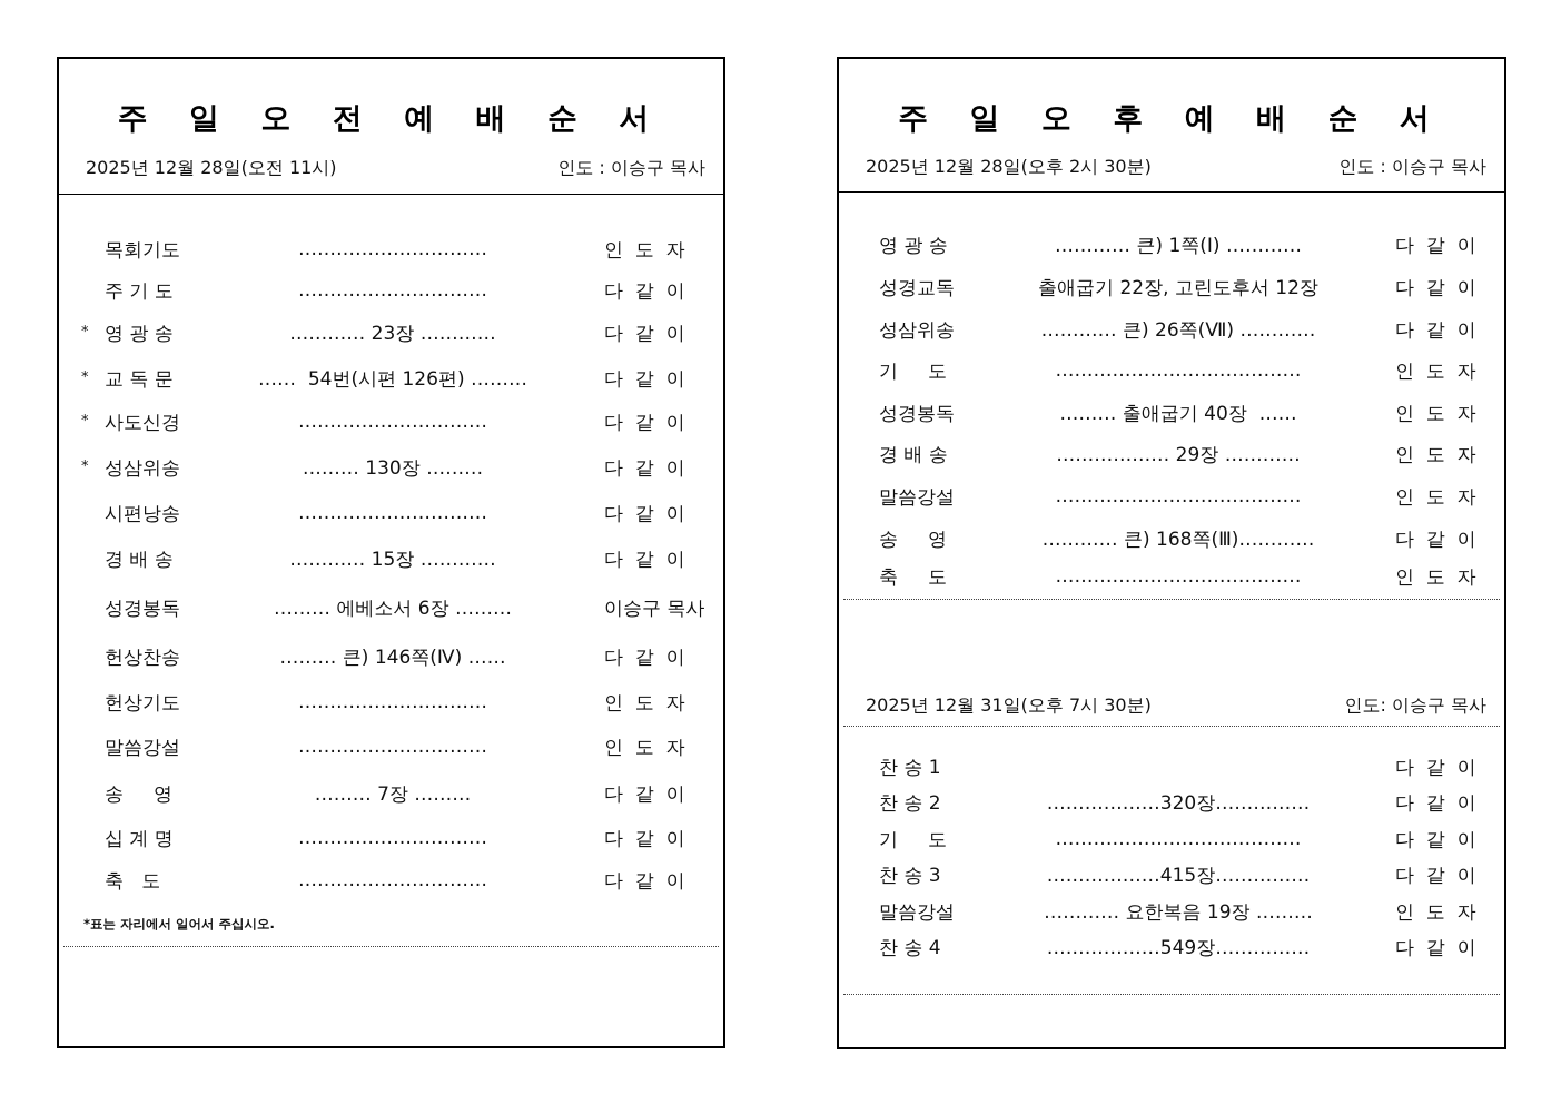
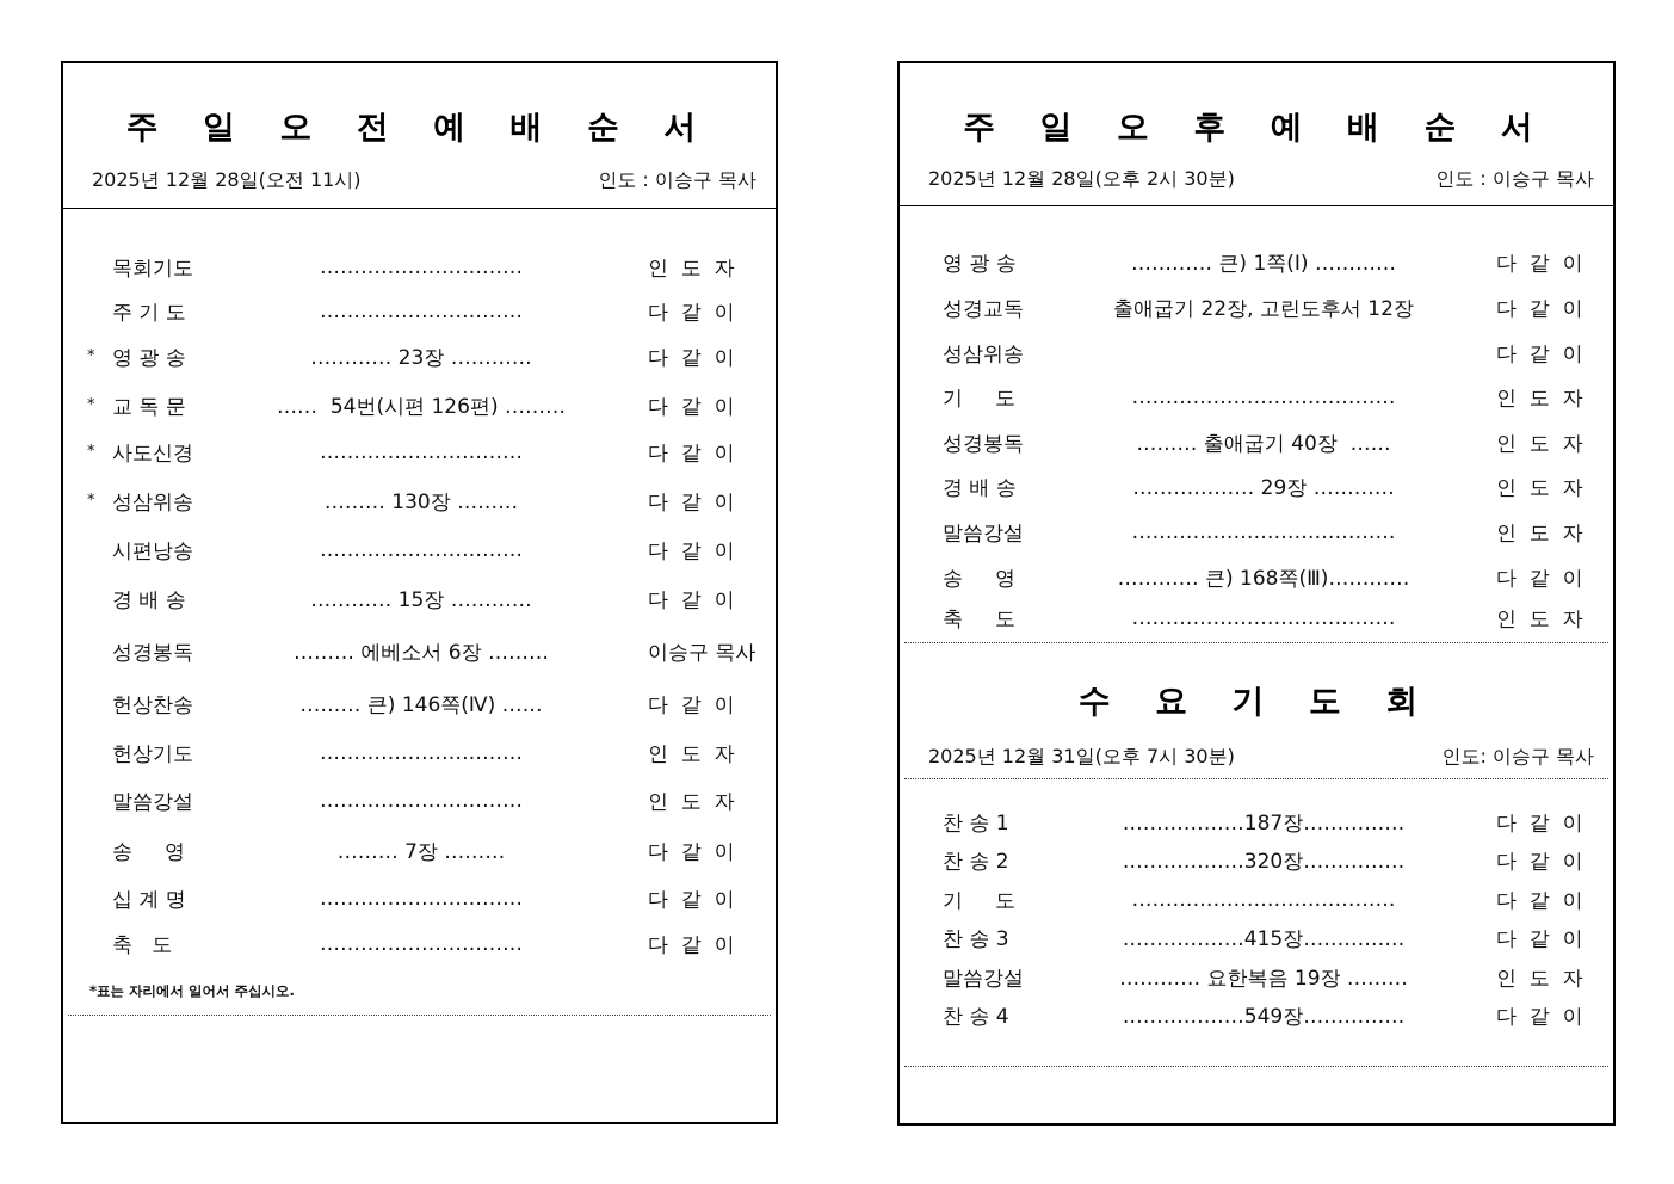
  주 일 오 전 예 배 순 서
  2025년 12월 28일(오전 11시)
  인도 : 이승구 목사
  목회기도
  …………………………
  인 도 자
  주 기 도
  …………………………
  다 같 이
  *
  영 광 송
  ………… 23장 …………
  다 같 이
  *
  교 독 문
  …… 54번(시편 126편) ………
  다 같 이
  *
  사도신경
  …………………………
  다 같 이
  *
  성삼위송
  ……… 130장 ………
  다 같 이
  시편낭송
  …………………………
  다 같 이
  경 배 송
  ………… 15장 …………
  다 같 이
  성경봉독
  ……… 에베소서 6장 ………
  이승구 목사
  헌상찬송
  ……… 큰) 146쪽(Ⅳ) ……
  다 같 이
  헌상기도
  …………………………
  인 도 자
  말씀강설
  …………………………
  인 도 자
  송 영
  ……… 7장 ………
  다 같 이
  십 계 명
  …………………………
  다 같 이
  축 도
  …………………………
  다 같 이
  *표는 자리에서 일어서 주십시오.
  주 일 오 후 예 배 순 서
  2025년 12월 28일(오후 2시 30분)
  인도 : 이승구 목사
  영 광 송
  ………… 큰) 1쪽(Ⅰ) …………
  다 같 이
  성경교독
  출애굽기 22장, 고린도후서 12장
  다 같 이
  성삼위송
- ………… 큰) 26쪽(Ⅶ) …………
  다 같 이
  기 도
  …………………………………
  인 도 자
  성경봉독
  ……… 출애굽기 40장 ……
  인 도 자
  경 배 송
  ……………… 29장 …………
  인 도 자
  말씀강설
  …………………………………
  인 도 자
  송 영
  ………… 큰) 168쪽(Ⅲ)…………
  다 같 이
  축 도
  …………………………………
  인 도 자
+ 수 요 기 도 회
  2025년 12월 31일(오후 7시 30분)
  인도: 이승구 목사
  찬 송 1
+ ………………187장……………
  다 같 이
  찬 송 2
  ………………320장……………
  다 같 이
  기 도
  …………………………………
  다 같 이
  찬 송 3
  ………………415장……………
  다 같 이
  말씀강설
  ………… 요한복음 19장 ………
  인 도 자
  찬 송 4
  ………………549장……………
  다 같 이
